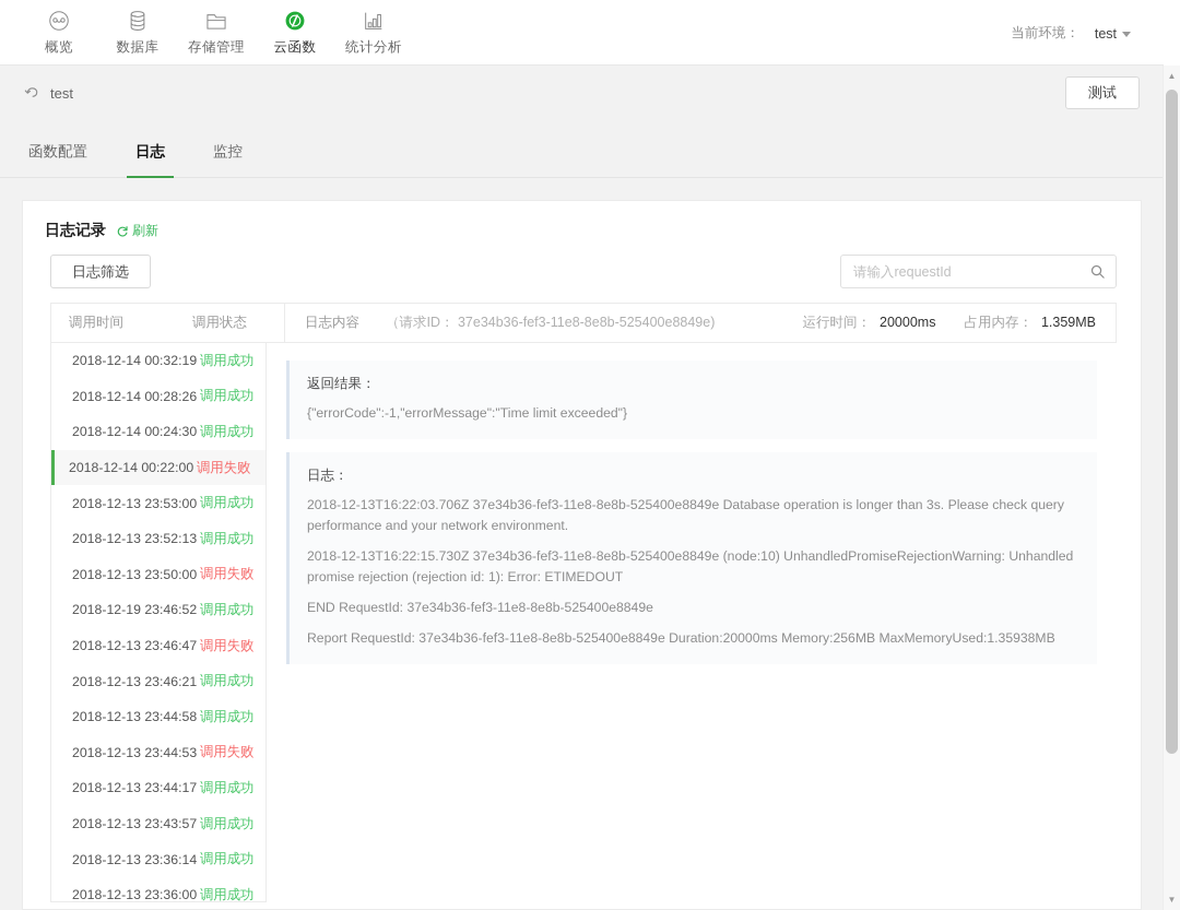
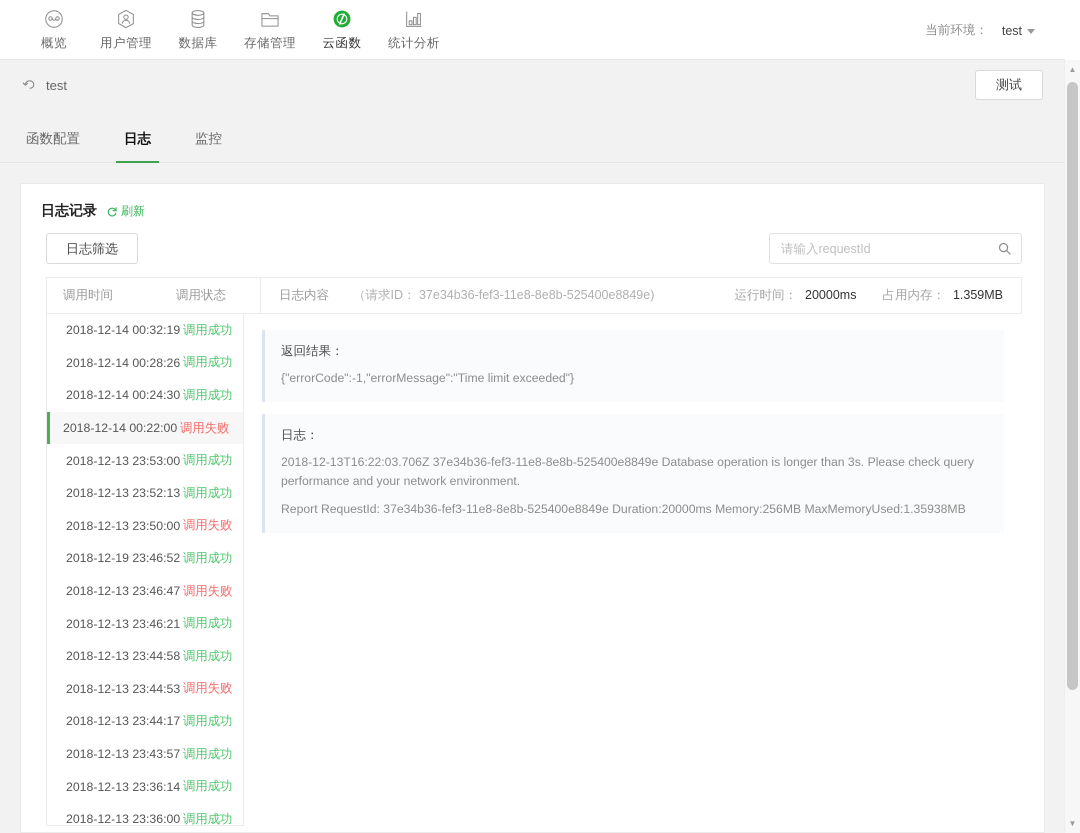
  概览
+ 用户管理
  数据库
  存储管理
  云函数
  统计分析
  当前环境：
  test
  test
  测试
  函数配置
  日志
  监控
  日志记录
  刷新
  日志筛选
  请输入requestId
  调用时间
  调用状态
  日志内容
  （请求ID： 37e34b36-fef3-11e8-8e8b-525400e8849e)
  运行时间：
  20000ms
  占用内存：
  1.359MB
  2018-12-14 00:32:19
  调用成功
  2018-12-14 00:28:26
  调用成功
  2018-12-14 00:24:30
  调用成功
  2018-12-14 00:22:00
  调用失败
  2018-12-13 23:53:00
  调用成功
  2018-12-13 23:52:13
  调用成功
  2018-12-13 23:50:00
  调用失败
  2018-12-19 23:46:52
  调用成功
  2018-12-13 23:46:47
  调用失败
  2018-12-13 23:46:21
  调用成功
  2018-12-13 23:44:58
  调用成功
  2018-12-13 23:44:53
  调用失败
  2018-12-13 23:44:17
  调用成功
  2018-12-13 23:43:57
  调用成功
  2018-12-13 23:36:14
  调用成功
  2018-12-13 23:36:00
  调用成功
  返回结果：
  {"errorCode":-1,"errorMessage":"Time limit exceeded"}
  日志：
  2018-12-13T16:22:03.706Z 37e34b36-fef3-11e8-8e8b-525400e8849e Database operation is longer than 3s. Please check query performance and your network environment.
- 2018-12-13T16:22:15.730Z 37e34b36-fef3-11e8-8e8b-525400e8849e (node:10) UnhandledPromiseRejectionWarning: Unhandled promise rejection (rejection id: 1): Error: ETIMEDOUT
- END RequestId: 37e34b36-fef3-11e8-8e8b-525400e8849e
  Report RequestId: 37e34b36-fef3-11e8-8e8b-525400e8849e Duration:20000ms Memory:256MB MaxMemoryUsed:1.35938MB
  ▲
  ▼
